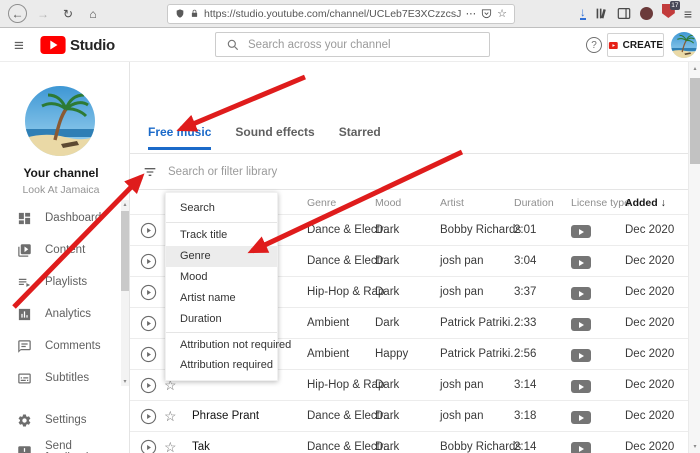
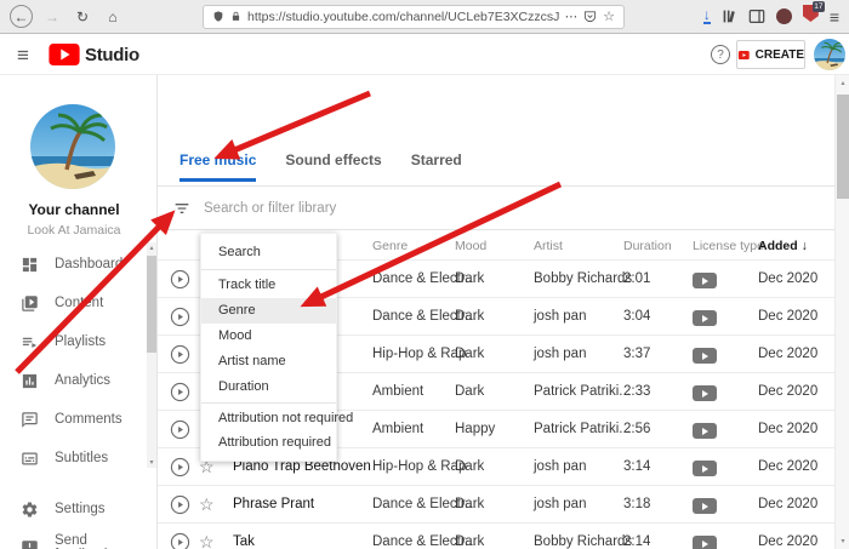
  ←
  →
  ↻
  ⌂
  https://studio.youtube.com/channel/UCLeb7E3XCzzcsJ
  ⋯
  ☆
  ↓
  ≡
  ≡
  Studio
- Search across your channel
  ?
  CREATE
  Your channel
  Look At Jamaica
  Dashboar
  Connt
  Playlists
  Analytics
  Comments
  Subtitles
  Settings
  Free music
  Sound effects
  Starred
  Search or filter library
  Genre
  Mood
  Artist
  Duration
  License type
  Added ↓
  Dance & Electr...
  Dark
  Bobby Richards
  2:01
  Dec 2020
  Dance & Electr...
  Dark
  josh pan
  3:04
  Dec 2020
  Hip-Hop & Rap
  Dark
  josh pan
  3:37
  Dec 2020
  Ambient
  Dark
  Patrick Patriki...
  2:33
  Dec 2020
  Ambient
  Happy
  Patrick Patriki...
  2:56
  Dec 2020
  ☆
+ Piano Trap Beethoven
  Hip-Hop & Rap
  Dark
  josh pan
  3:14
  Dec 2020
  ☆
  Phrase Prant
  Dance & Electr...
  Dark
  josh pan
  3:18
  Dec 2020
  ☆
  Tak
  Dance & Electr...
  Dark
  Bobby Richards
  2:14
  Dec 2020
  Search
  Track title
  Genre
  Mood
  Artist name
  Duration
  Attribution not required
  Attribution required
